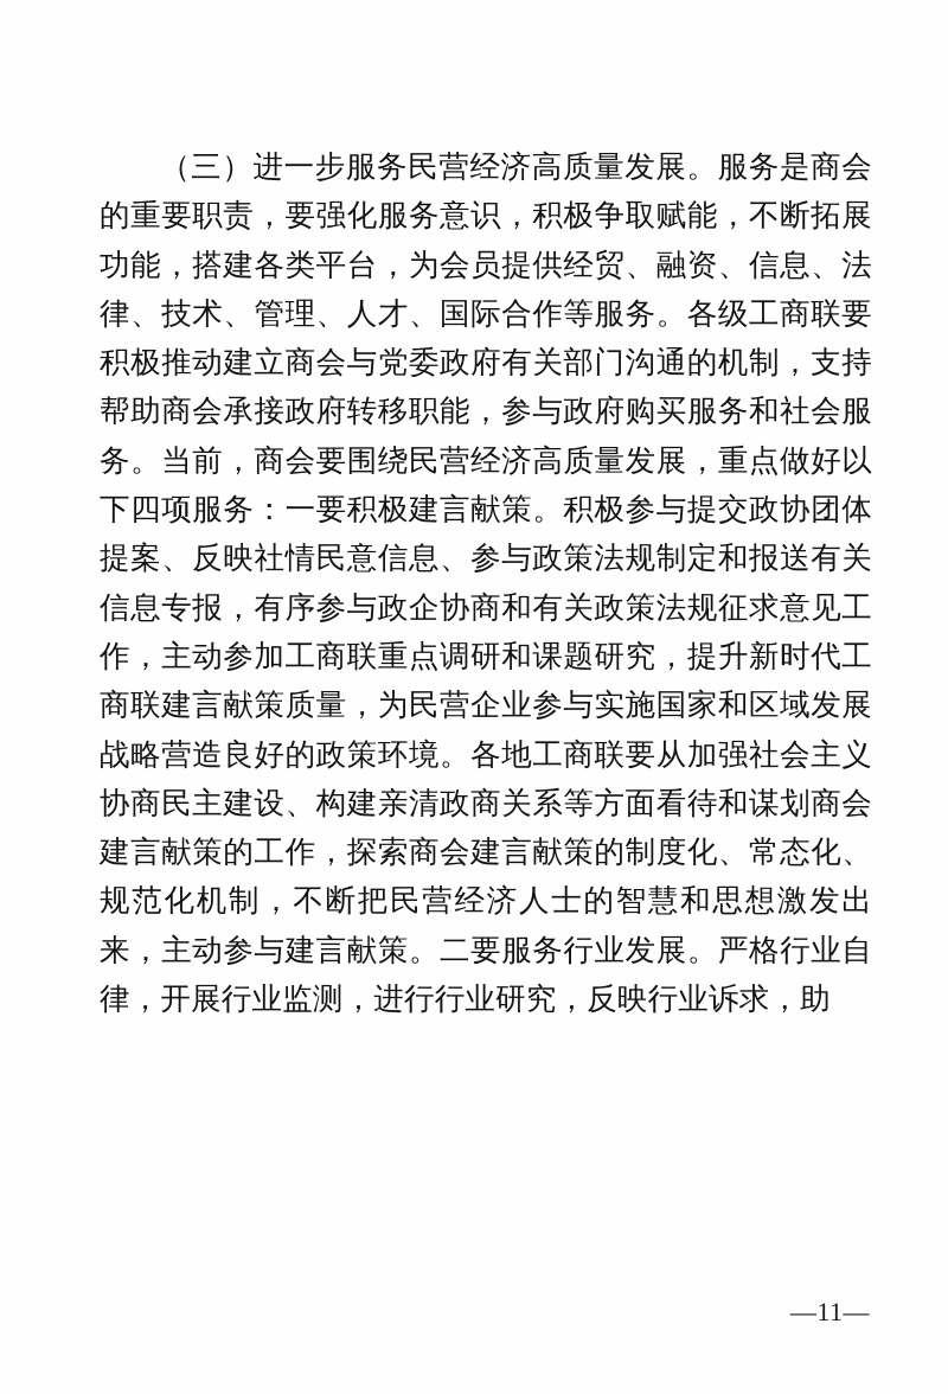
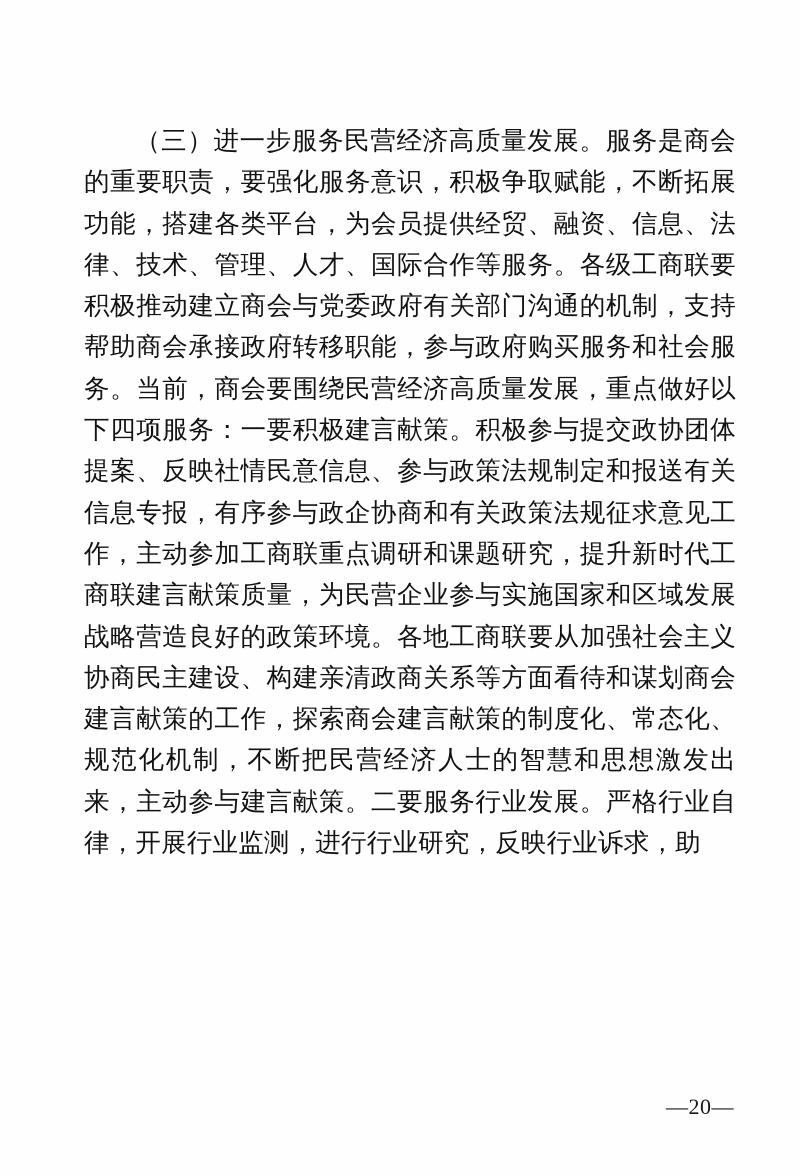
  （三）进一步服务民营经济高质量发展。服务是商会的重要职责，要强化服务意识，积极争取赋能，不断拓展功能，搭建各类平台，为会员提供经贸、融资、信息、法律、技术、管理、人才、国际合作等服务。各级工商联要积极推动建立商会与党委政府有关部门沟通的机制，支持帮助商会承接政府转移职能，参与政府购买服务和社会服务。当前，商会要围绕民营经济高质量发展，重点做好以下四项服务：一要积极建言献策。积极参与提交政协团体提案、反映社情民意信息、参与政策法规制定和报送有关信息专报，有序参与政企协商和有关政策法规征求意见工作，主动参加工商联重点调研和课题研究，提升新时代工商联建言献策质量，为民营企业参与实施国家和区域发展战略营造良好的政策环境。各地工商联要从加强社会主义协商民主建设、构建亲清政商关系等方面看待和谋划商会建言献策的工作，探索商会建言献策的制度化、常态化、规范化机制，不断把民营经济人士的智慧和思想激发出来，主动参与建言献策。二要服务行业发展。严格行业自律，开展行业监测，进行行业研究，反映行业诉求，助
- —11—
+ —20—
